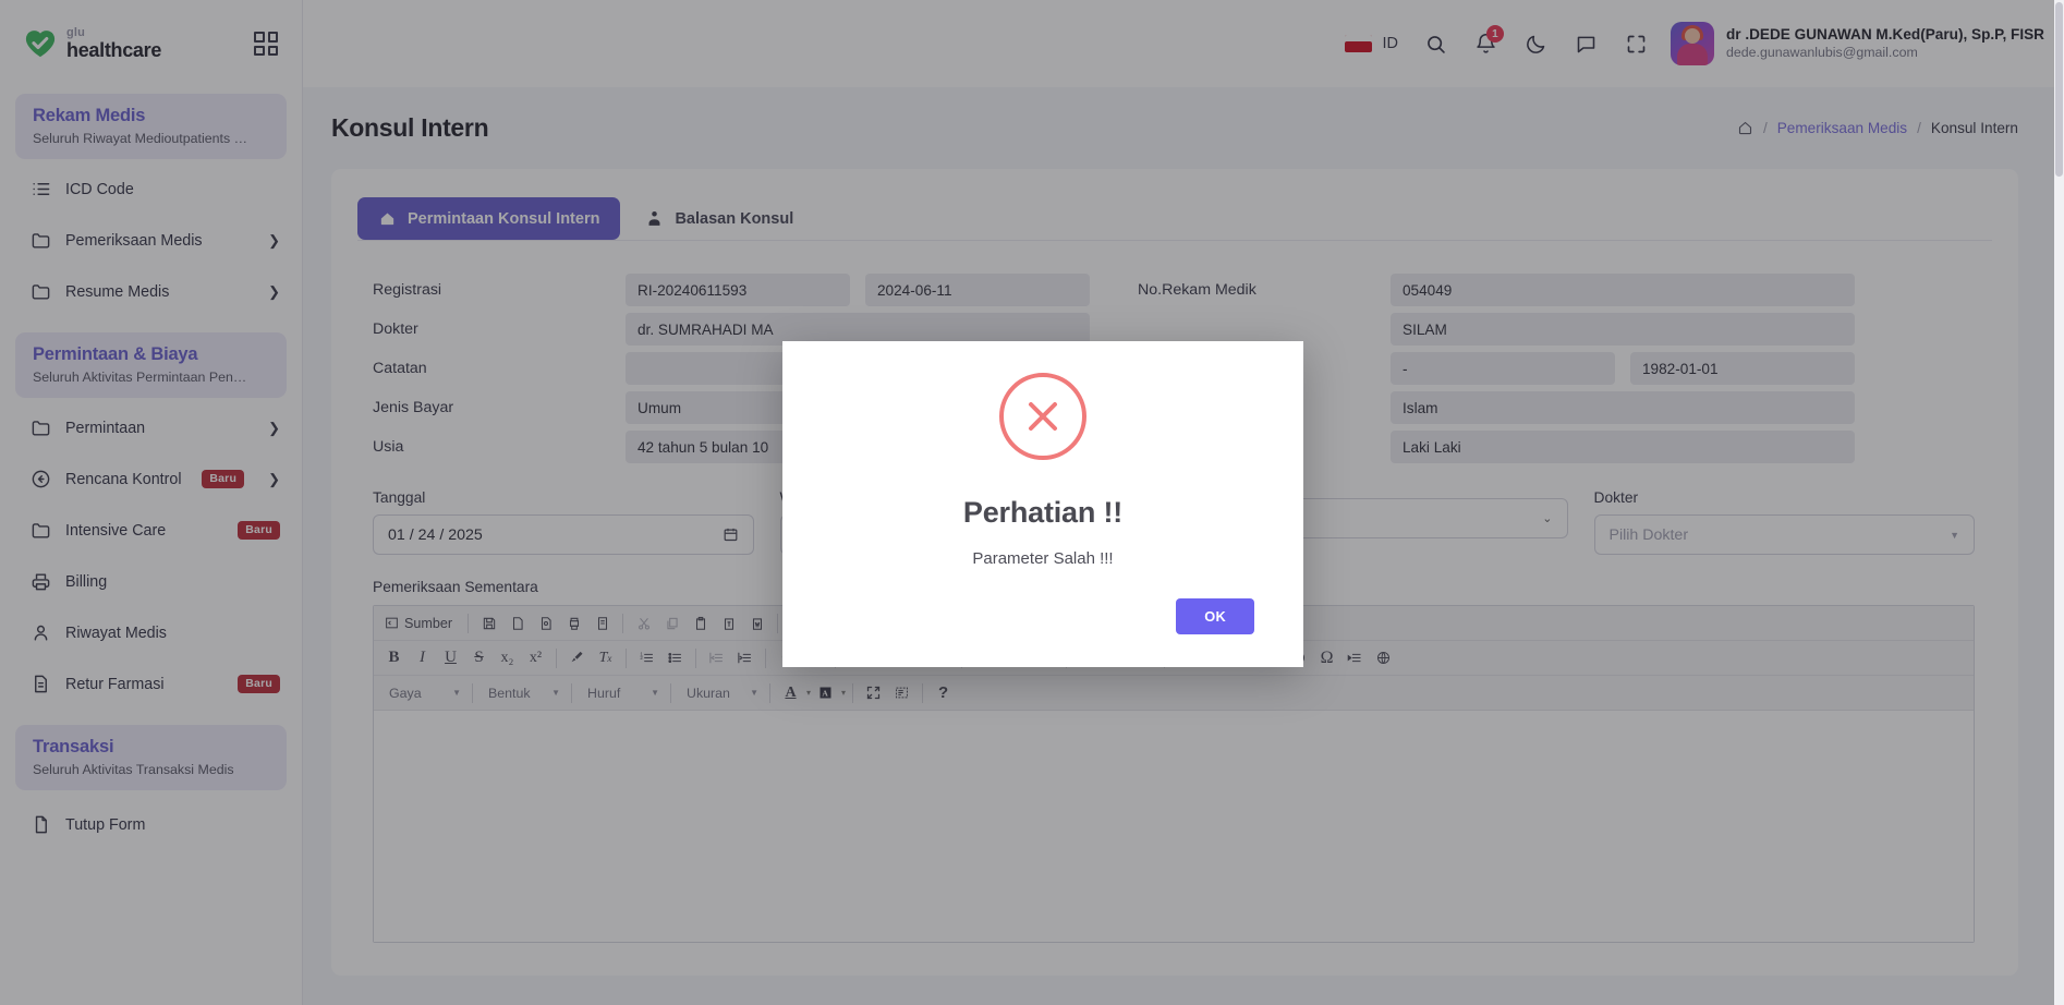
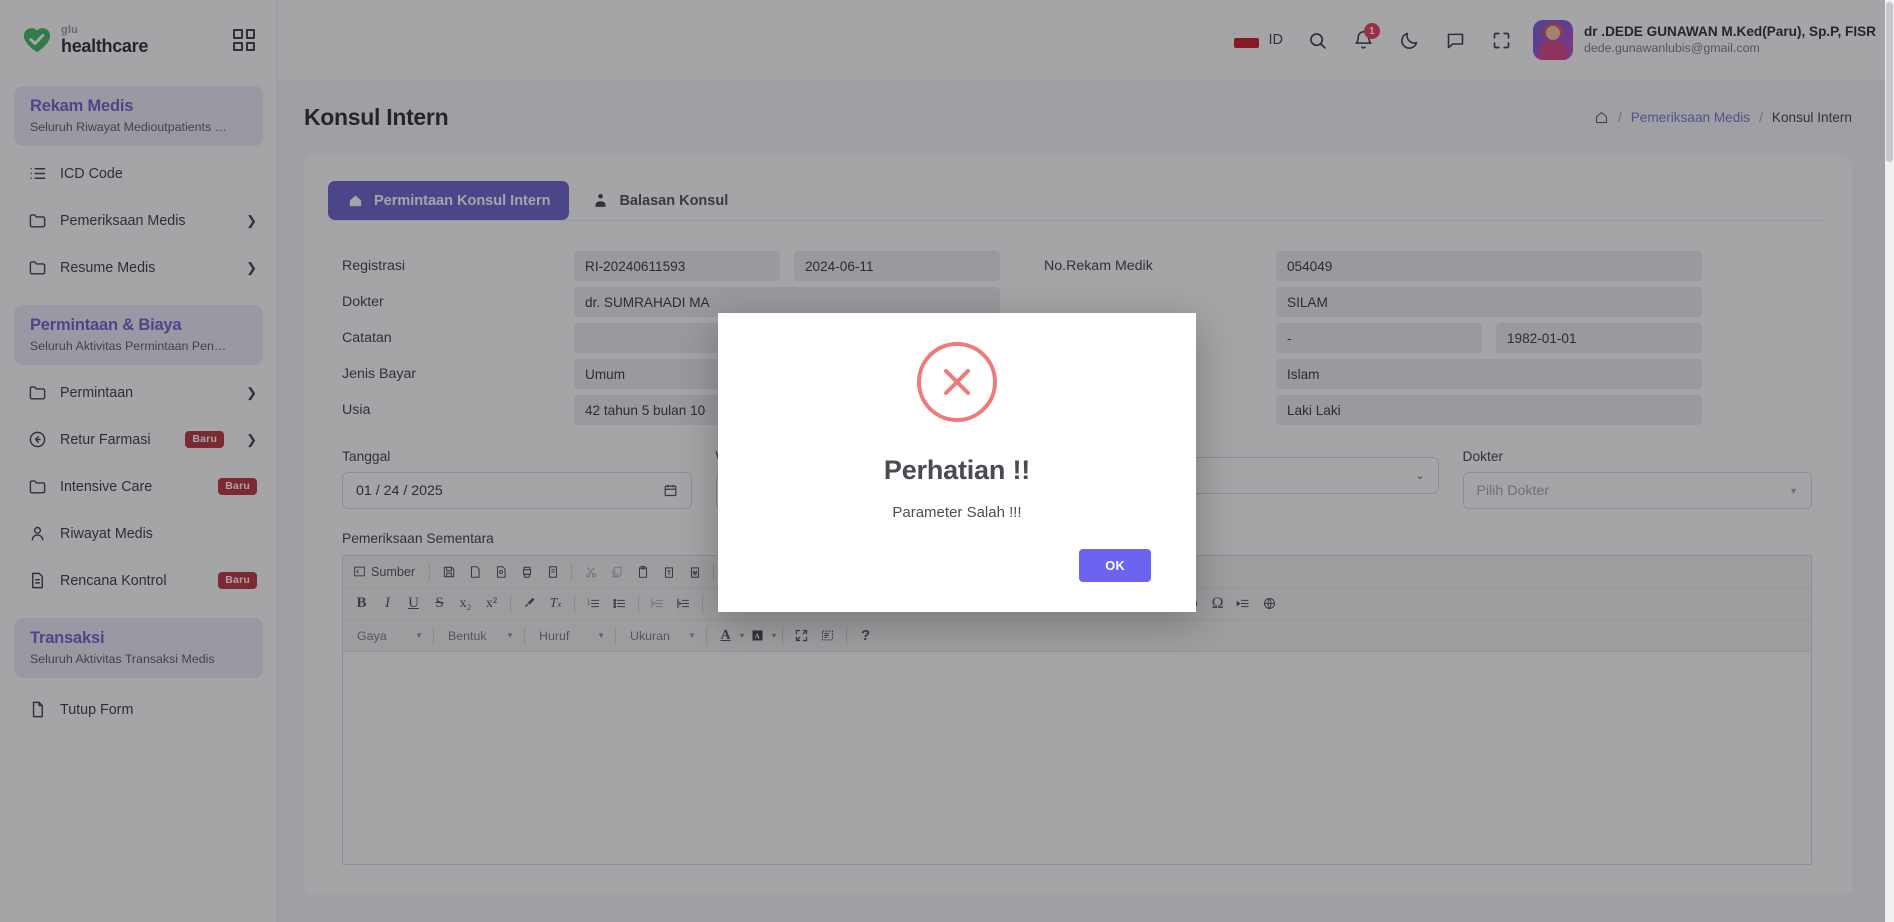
  glu
  healthcare
  Rekam Medis
  Seluruh Riwayat Medioutpatients …
  ICD Code
  Pemeriksaan Medis
  ❯
  Resume Medis
  ❯
  Permintaan & Biaya
  Seluruh Aktivitas Permintaan Pen…
  Permintaan
  ❯
- Rencana Kontrol
+ Retur Farmasi
  Baru
  ❯
  Intensive Care
  Baru
- Billing
  Riwayat Medis
- Retur Farmasi
+ Rencana Kontrol
  Baru
  Transaksi
  Seluruh Aktivitas Transaksi Medis
  Tutup Form
  ID
  1
  dr .DEDE GUNAWAN M.Ked(Paru), Sp.P, FISR
  dede.gunawanlubis@gmail.com
  Konsul Intern
  /
  Pemeriksaan Medis
  /
  Konsul Intern
  Permintaan Konsul Intern
  Balasan Konsul
  Registrasi
  RI-20240611593
  2024-06-11
  No.Rekam Medik
  054049
  Dokter
  dr. SUMRAHADI MA
  SILAM
  Catatan
  -
  1982-01-01
  Jenis Bayar
  Umum
  Islam
  Usia
  42 tahun 5 bulan 10
  Laki Laki
  Tanggal
  01 / 24 / 2025
  ⌄
  Dokter
  Pilih Dokter
  ▼
  Pemeriksaan Sementara
  Sumber
  B
  I
  U
  S
  x₂
  x²
  T
  x
  Ω
  Gaya
  ▼
  Bentuk
  ▼
  Huruf
  ▼
  Ukuran
  ▼
  A
  ▾
  A
  ▾
  ?
  Perhatian !!
  Parameter Salah !!!
  OK
